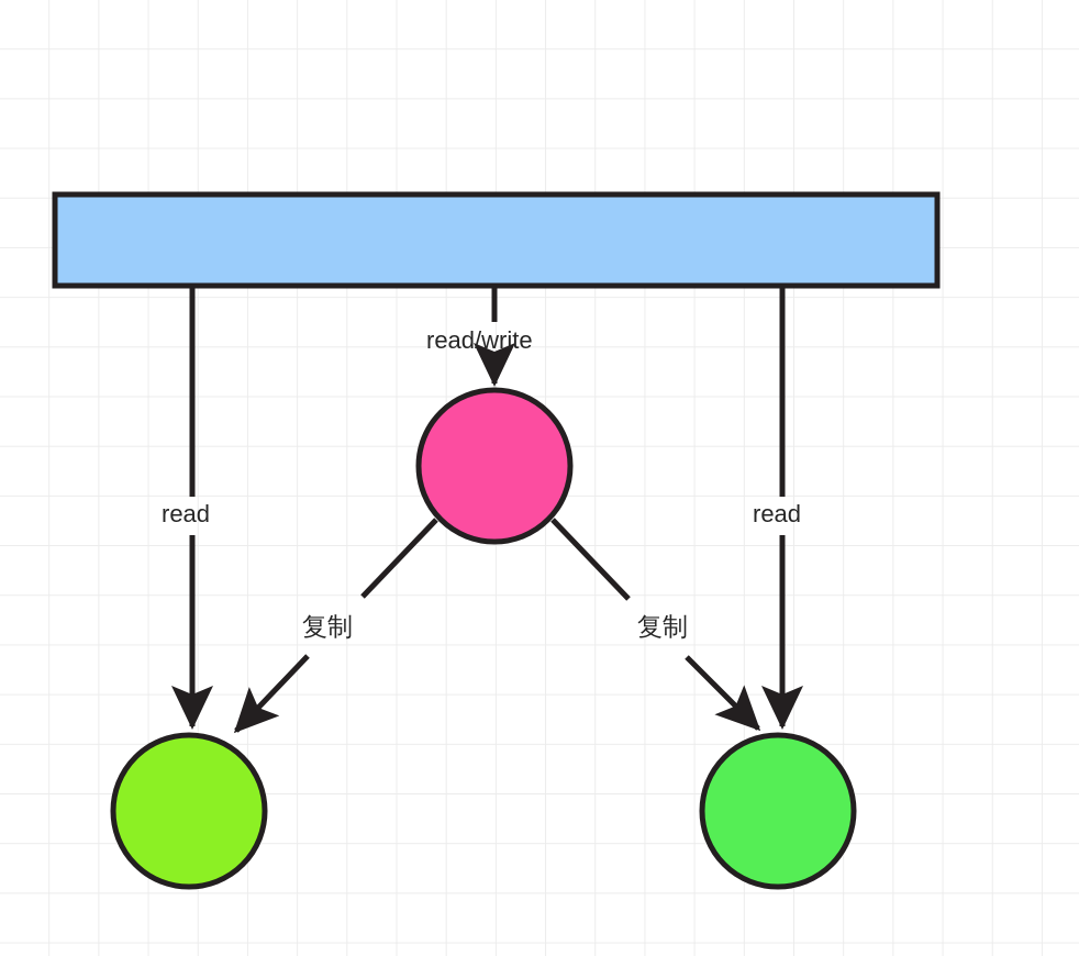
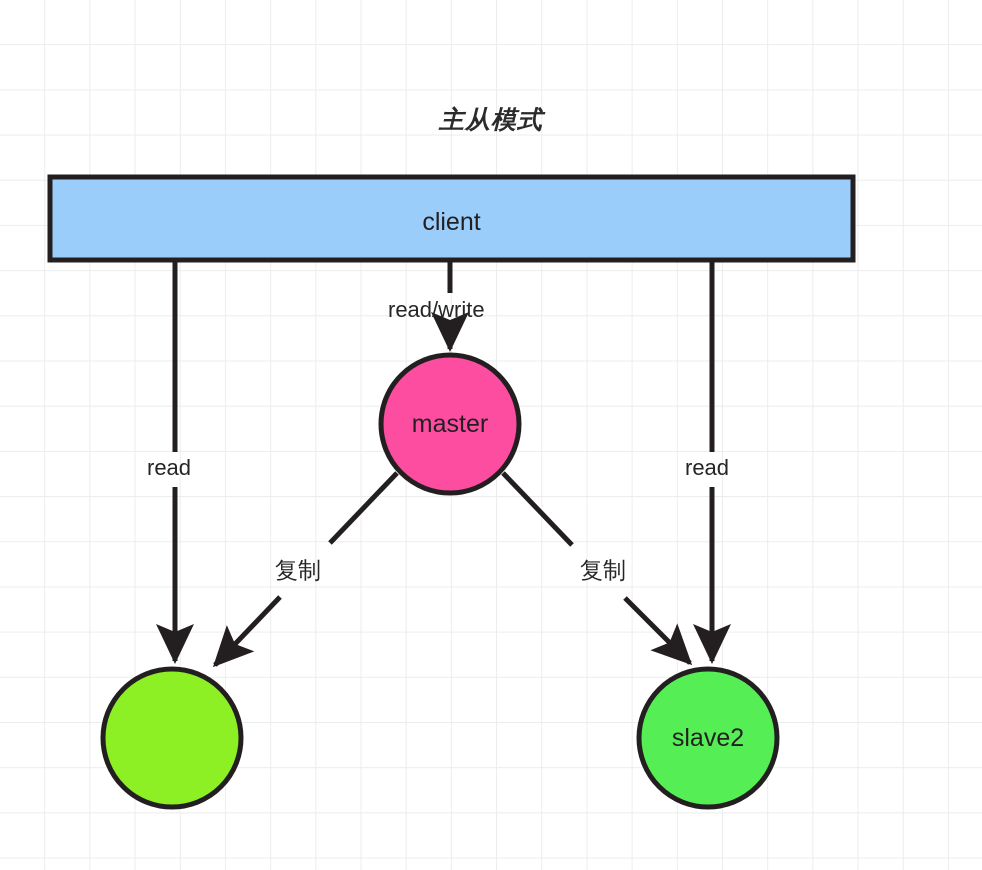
+ 主从模式
+ client
+ master
+ slave2
  read/write
  read
  read
  复制
  复制
